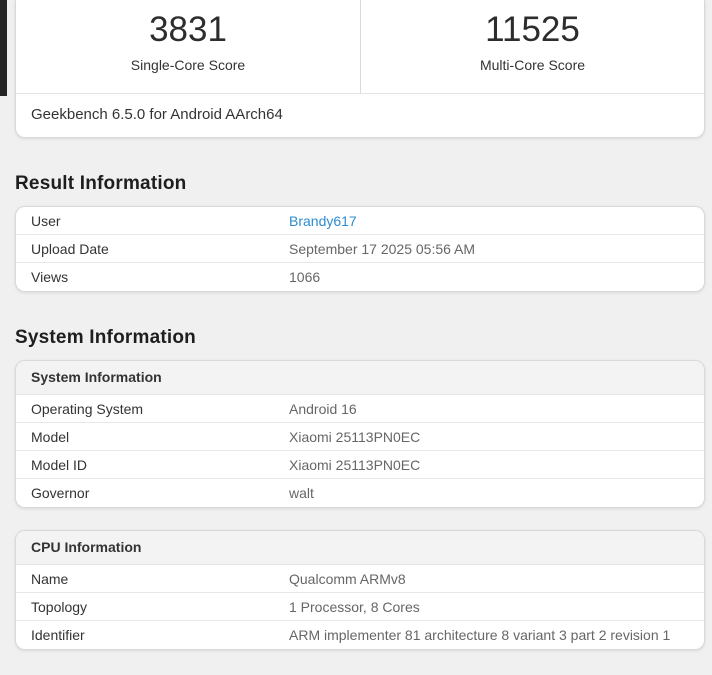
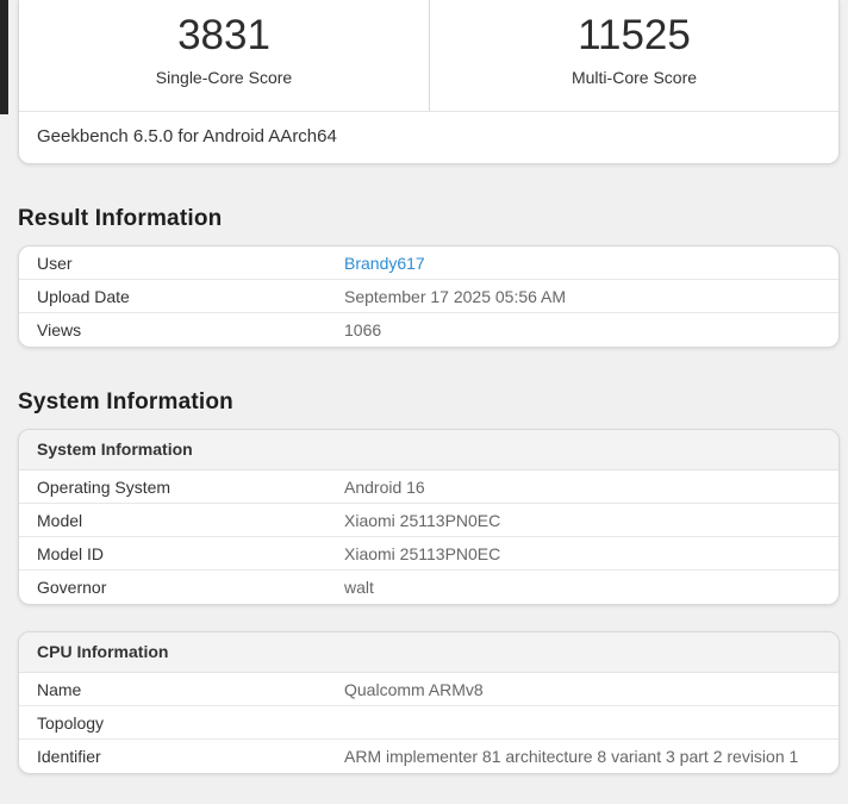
  3831
  Single-Core Score
  11525
  Multi-Core Score
  Geekbench 6.5.0 for Android AArch64
  Result Information
  User
  Brandy617
  Upload Date
  September 17 2025 05:56 AM
  Views
  1066
  System Information
  System Information
  Operating System
  Android 16
  Model
  Xiaomi 25113PN0EC
  Model ID
  Xiaomi 25113PN0EC
  Governor
  walt
  CPU Information
  Name
  Qualcomm ARMv8
  Topology
- 1 Processor, 8 Cores
  Identifier
  ARM implementer 81 architecture 8 variant 3 part 2 revision 1
